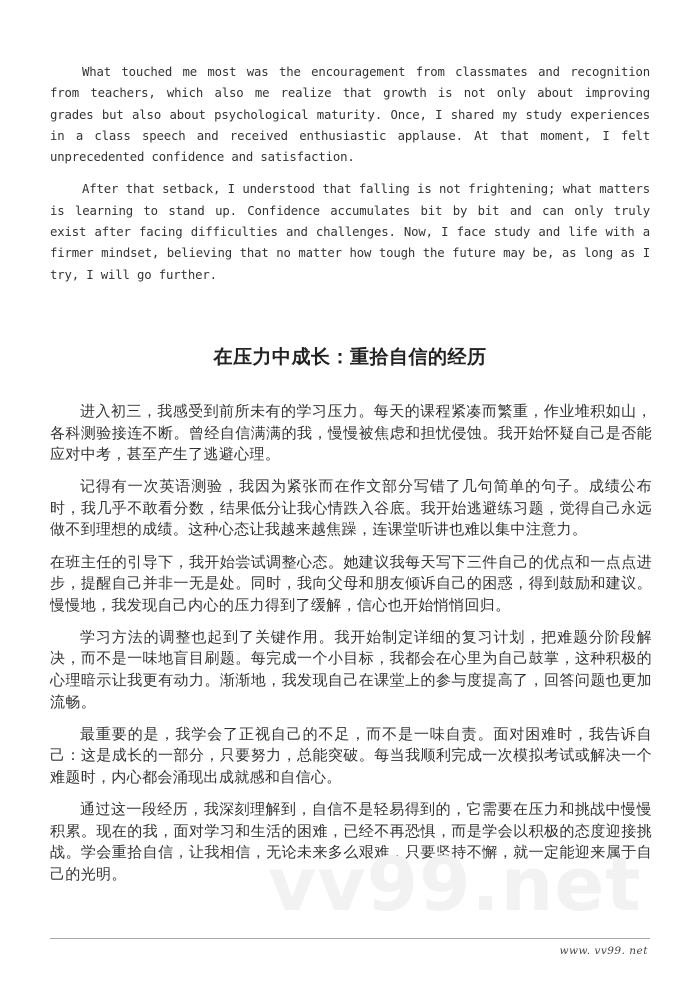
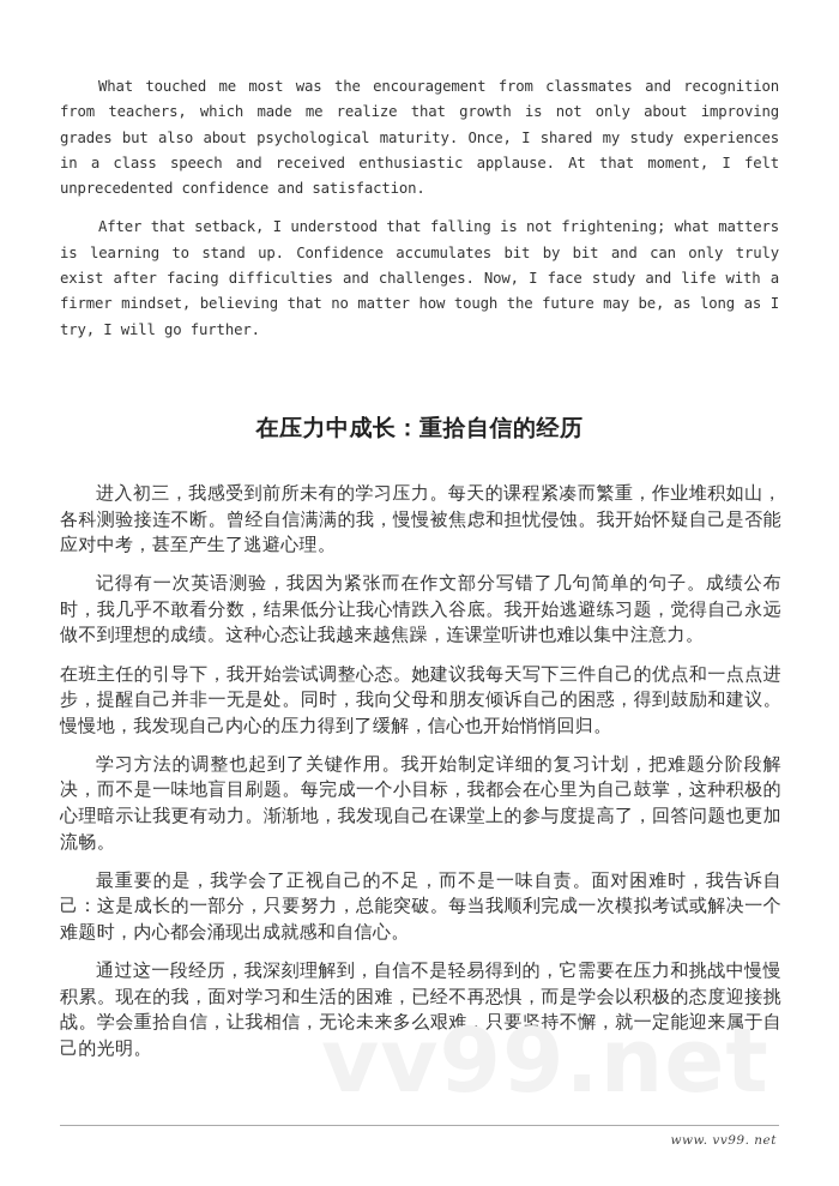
- What touched me most was the encouragement from classmates and recognition from teachers, which also me realize that growth is not only about improving grades but also about psychological maturity. Once, I shared my study experiences in a class speech and received enthusiastic applause. At that moment, I felt unprecedented confidence and satisfaction.
+ What touched me most was the encouragement from classmates and recognition from teachers, which made me realize that growth is not only about improving grades but also about psychological maturity. Once, I shared my study experiences in a class speech and received enthusiastic applause. At that moment, I felt unprecedented confidence and satisfaction.
  After that setback, I understood that falling is not frightening; what matters is learning to stand up. Confidence accumulates bit by bit and can only truly exist after facing difficulties and challenges. Now, I face study and life with a firmer mindset, believing that no matter how tough the future may be, as long as I try, I will go further.
  在压力中成长：重拾自信的经历
  进入初三，我感受到前所未有的学习压力。每天的课程紧凑而繁重，作业堆积如山，各科测验接连不断。曾经自信满满的我，慢慢被焦虑和担忧侵蚀。我开始怀疑自己是否能应对中考，甚至产生了逃避心理。
  记得有一次英语测验，我因为紧张而在作文部分写错了几句简单的句子。成绩公布时，我几乎不敢看分数，结果低分让我心情跌入谷底。我开始逃避练习题，觉得自己永远做不到理想的成绩。这种心态让我越来越焦躁，连课堂听讲也难以集中注意力。
  在班主任的引导下，我开始尝试调整心态。她建议我每天写下三件自己的优点和一点点进步，提醒自己并非一无是处。同时，我向父母和朋友倾诉自己的困惑，得到鼓励和建议。慢慢地，我发现自己内心的压力得到了缓解，信心也开始悄悄回归。
  学习方法的调整也起到了关键作用。我开始制定详细的复习计划，把难题分阶段解决，而不是一味地盲目刷题。每完成一个小目标，我都会在心里为自己鼓掌，这种积极的心理暗示让我更有动力。渐渐地，我发现自己在课堂上的参与度提高了，回答问题也更加流畅。
  最重要的是，我学会了正视自己的不足，而不是一味自责。面对困难时，我告诉自己：这是成长的一部分，只要努力，总能突破。每当我顺利完成一次模拟考试或解决一个难题时，内心都会涌现出成就感和自信心。
  通过这一段经历，我深刻理解到，自信不是轻易得到的，它需要在压力和挑战中慢慢积累。现在的我，面对学习和生活的困难，已经不再恐惧，而是学会以积极的态度迎接挑战。学会重拾自信，让我相信，无论未来多么艰难，只要坚持不懈，就一定能迎来属于自己的光明。
  vv99.net
  www. vv99. net
